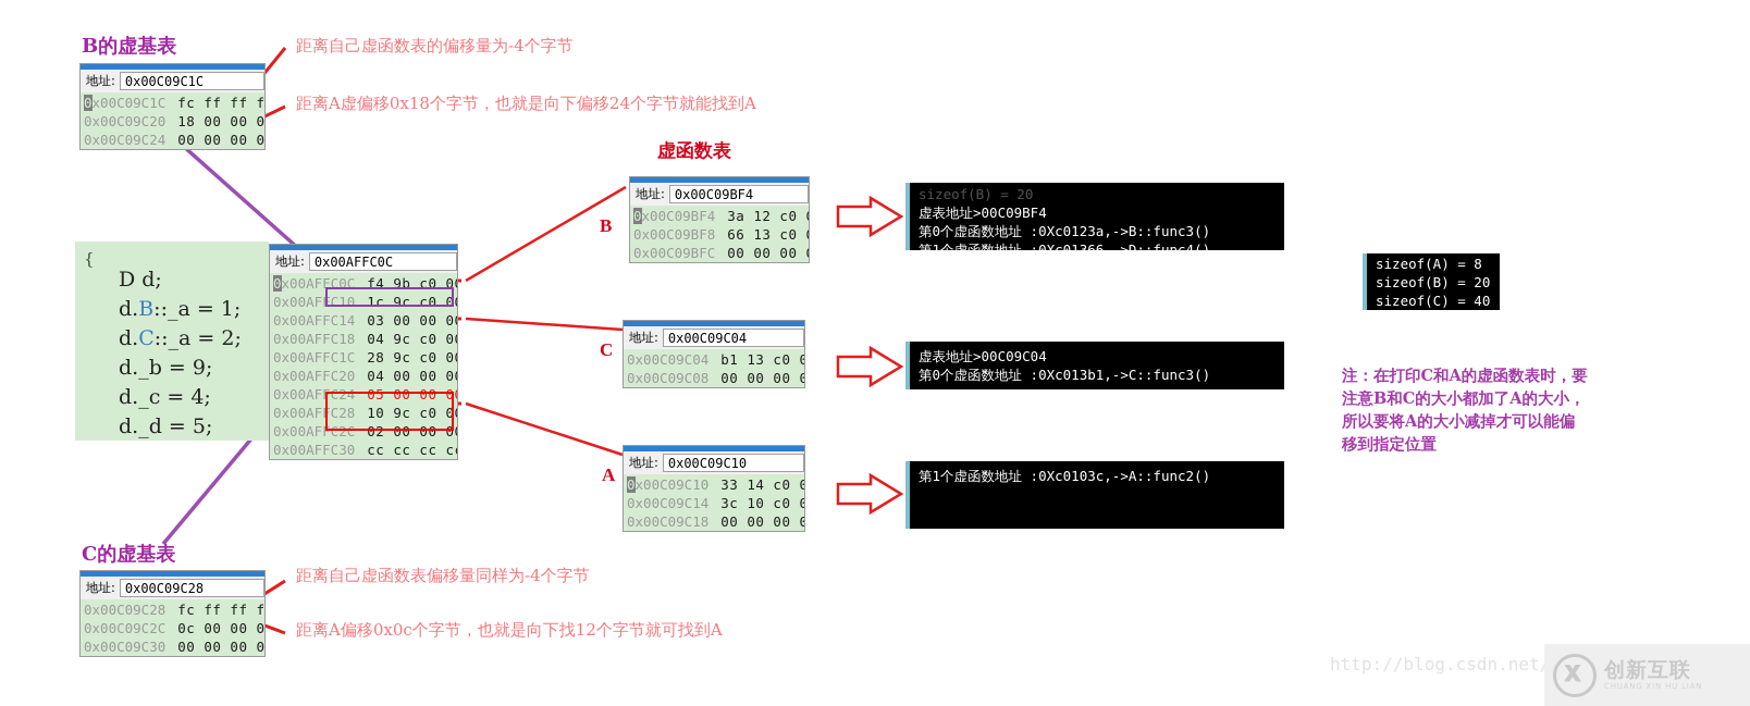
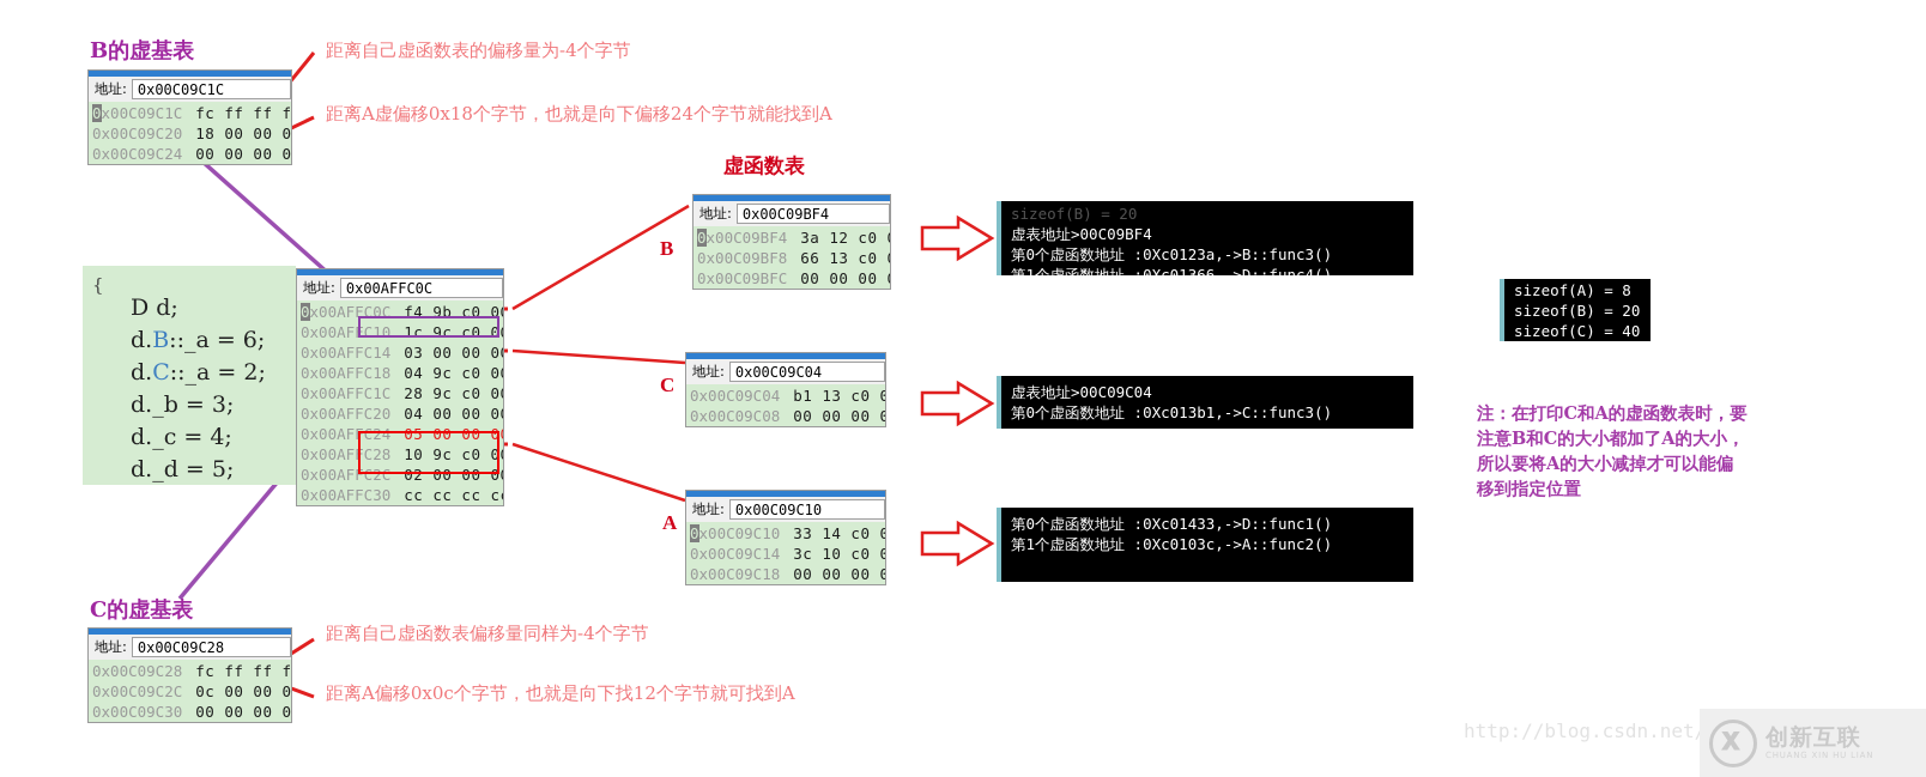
  B的虚基表
  地址:
  0x00C09C1C
  0x00C09C1C
  fc ff ff f
  0x00C09C20
  18 00 00 0
  0x00C09C24
  00 00 00 0
  距离自己虚函数表的偏移量为-4个字节
  距离A虚偏移0x18个字节，也就是向下偏移24个字节就能找到A
  虚函数表
  {
  D d;
- d.B::_a = 1;
+ d.B::_a = 6;
  d.C::_a = 2;
- d._b = 9;
+ d._b = 3;
  d._c = 4;
  d._d = 5;
  地址:
  0x00AFFC0C
  0x00AFFC0C
  f4 9b c0 0
  0x00AFFC10
  1c 9c c0 0
  0x00AFFC14
  03 00 00 0
  0x00AFFC18
  04 9c c0 0
  0x00AFFC1C
  28 9c c0 0
  0x00AFFC20
  04 00 00 0
  0x00AFFC24
  05 00 00 0
  0x00AFFC28
  10 9c c0 0
  0x00AFFC2C
  02 00 00 0
  0x00AFFC30
  cc cc cc c
  B
  地址:
  0x00C09BF4
  0x00C09BF4
  3a 12 c0
  0x00C09BF8
  66 13 c0
  0x00C09BFC
  00 00 00
  C
  地址:
  0x00C09C04
  0x00C09C04
  b1 13 c0 0
  0x00C09C08
  00 00 00 0
  A
  地址:
  0x00C09C10
  0x00C09C10
  33 14 c0 0
  0x00C09C14
  3c 10 c0 0
  0x00C09C18
  00 00 00 0
  sizeof(B) = 20
  虚表地址>00C09BF4
  第0个虚函数地址 :0Xc0123a,->B::func3()
  第1个虚函数地址 :0Xc01366,->D::func4()
  虚表地址>00C09C04
  第0个虚函数地址 :0Xc013b1,->C::func3()
+ 第0个虚函数地址 :0Xc01433,->D::func1()
  第1个虚函数地址 :0Xc0103c,->A::func2()
  sizeof(A) = 8
  sizeof(B) = 20
  sizeof(C) = 40
  注：在打印C和A的虚函数表时，要
  注意B和C的大小都加了A的大小，
  所以要将A的大小减掉才可以能偏
  移到指定位置
  C的虚基表
  地址:
  0x00C09C28
  0x00C09C28
  fc ff ff f
  0x00C09C2C
  0c 00 00 0
  0x00C09C30
  00 00 00 0
  距离自己虚函数表偏移量同样为-4个字节
  距离A偏移0x0c个字节，也就是向下找12个字节就可找到A
  http://blog.csdn.net
  创新互联
  CHUANG XIN HU LIAN
